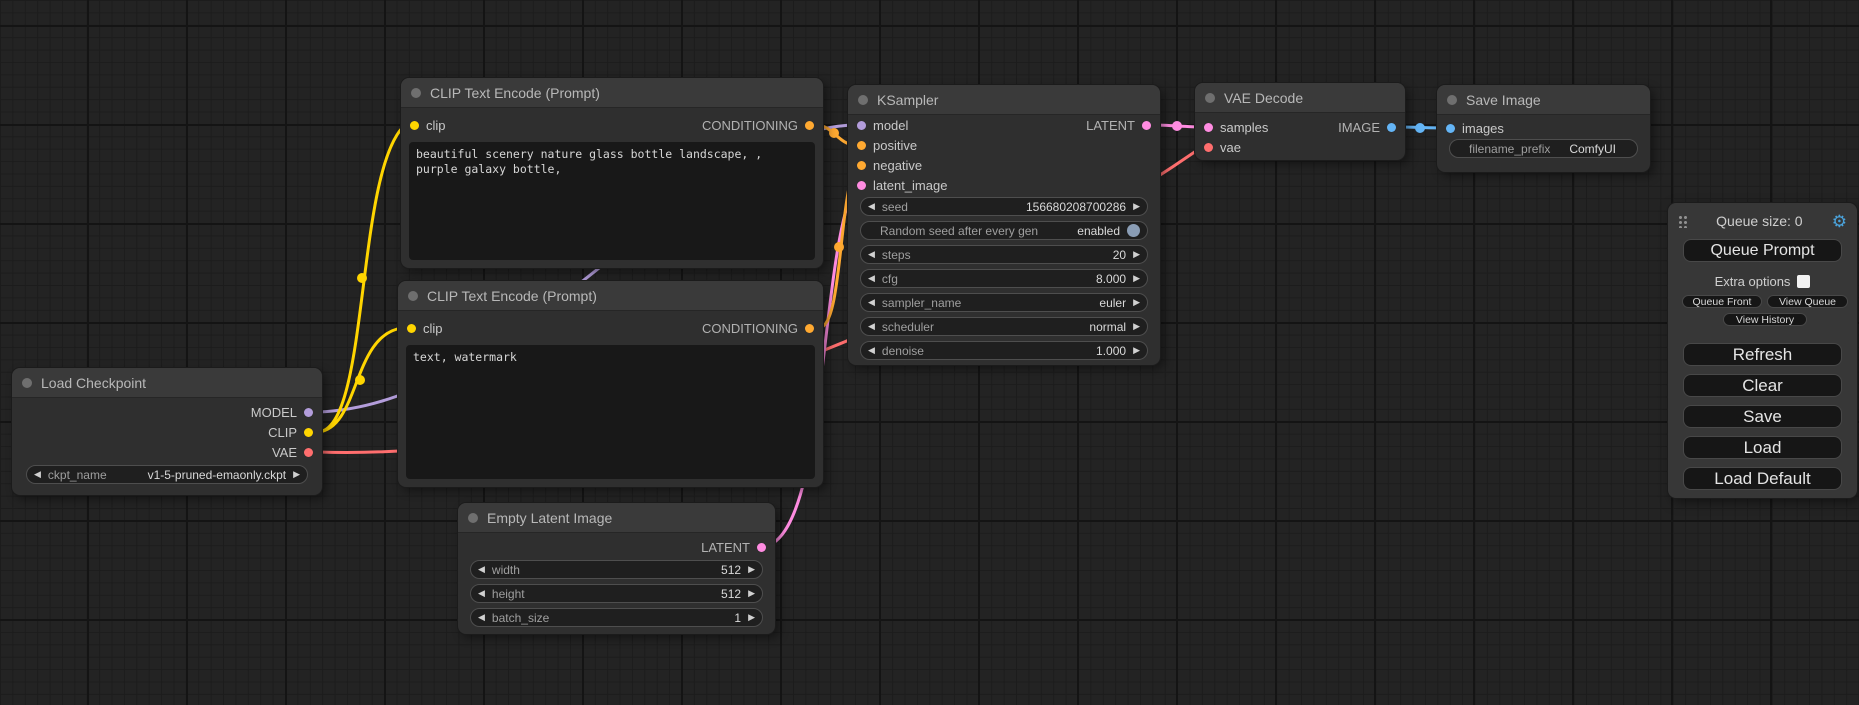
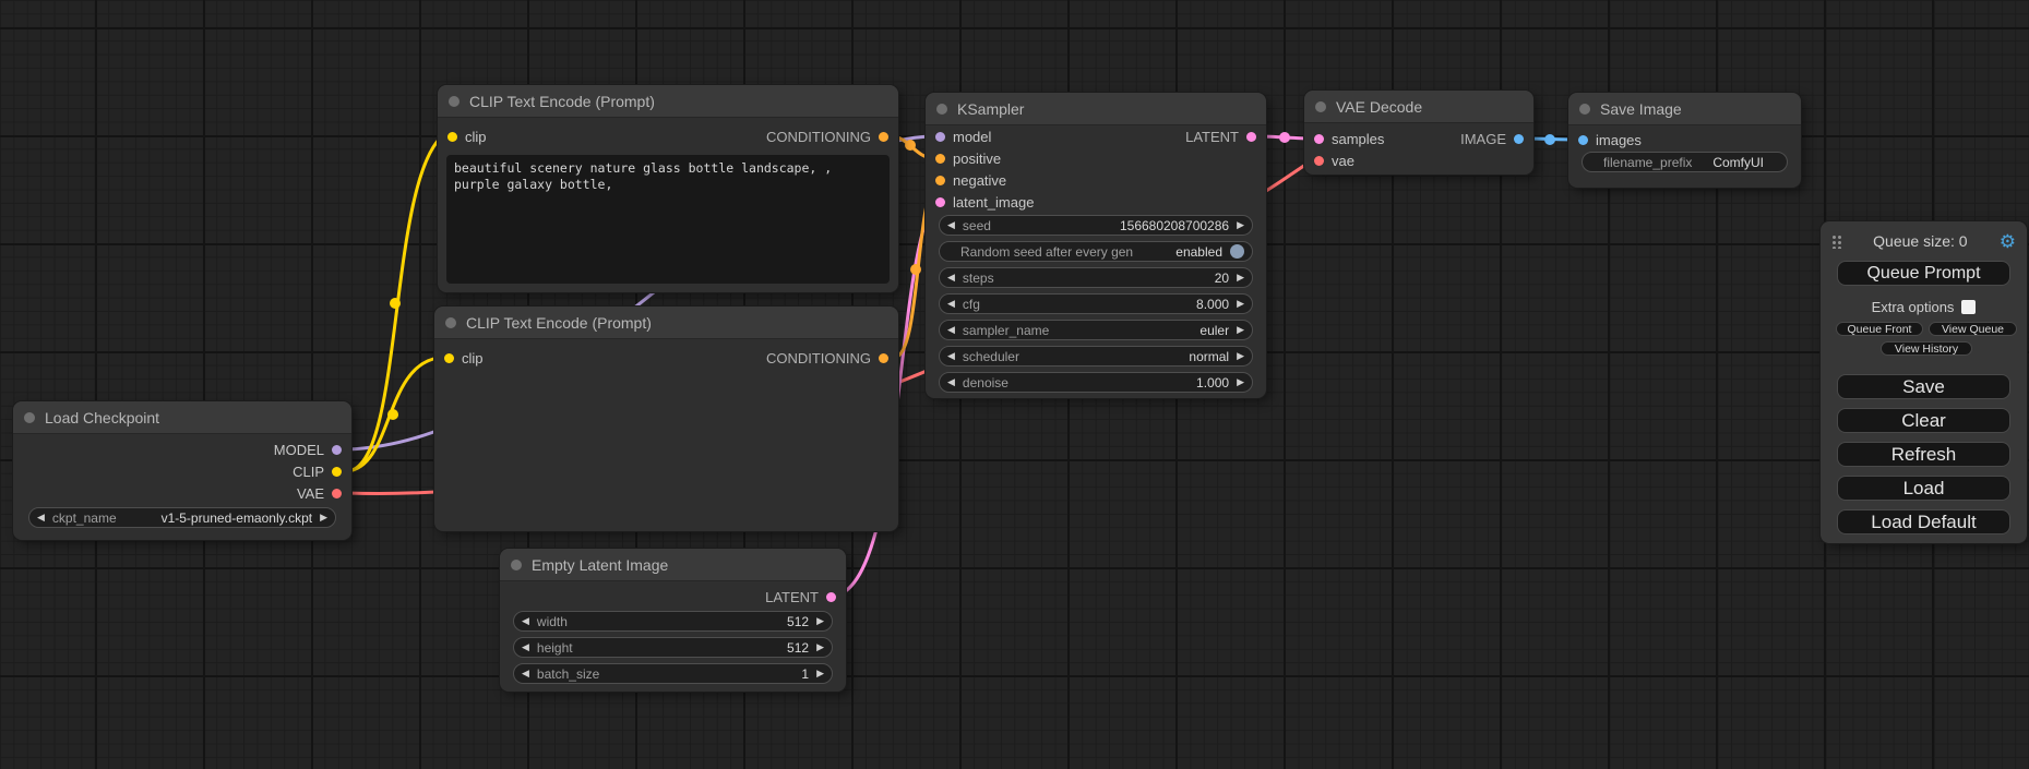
  Load Checkpoint
  MODEL
  CLIP
  VAE
  ◀
  ckpt_name
  v1-5-pruned-emaonly.ckpt
  ▶
  CLIP Text Encode (Prompt)
  clip
  CONDITIONING
  CLIP Text Encode (Prompt)
  clip
  CONDITIONING
- text, watermark
  KSampler
  model
  positive
  negative
  latent_image
  LATENT
  ◀
  seed
  156680208700286
  ▶
  Random seed after every gen
  enabled
  ◀
  steps
  20
  ▶
  ◀
  cfg
  8.000
  ▶
  ◀
  sampler_name
  euler
  ▶
  ◀
  scheduler
  normal
  ▶
  ◀
  denoise
  1.000
  ▶
  VAE Decode
  samples
  vae
  IMAGE
  Save Image
  images
  filename_prefix
  ComfyUI
  Empty Latent Image
  LATENT
  ◀
  width
  512
  ▶
  ◀
  height
  512
  ▶
  ◀
  batch_size
  1
  ▶
  Queue size: 0
  ⚙
  Queue Prompt
  Extra options
  Queue Front
  View Queue
  View History
- Refresh
+ Save
  Clear
- Save
+ Refresh
  Load
  Load Default
